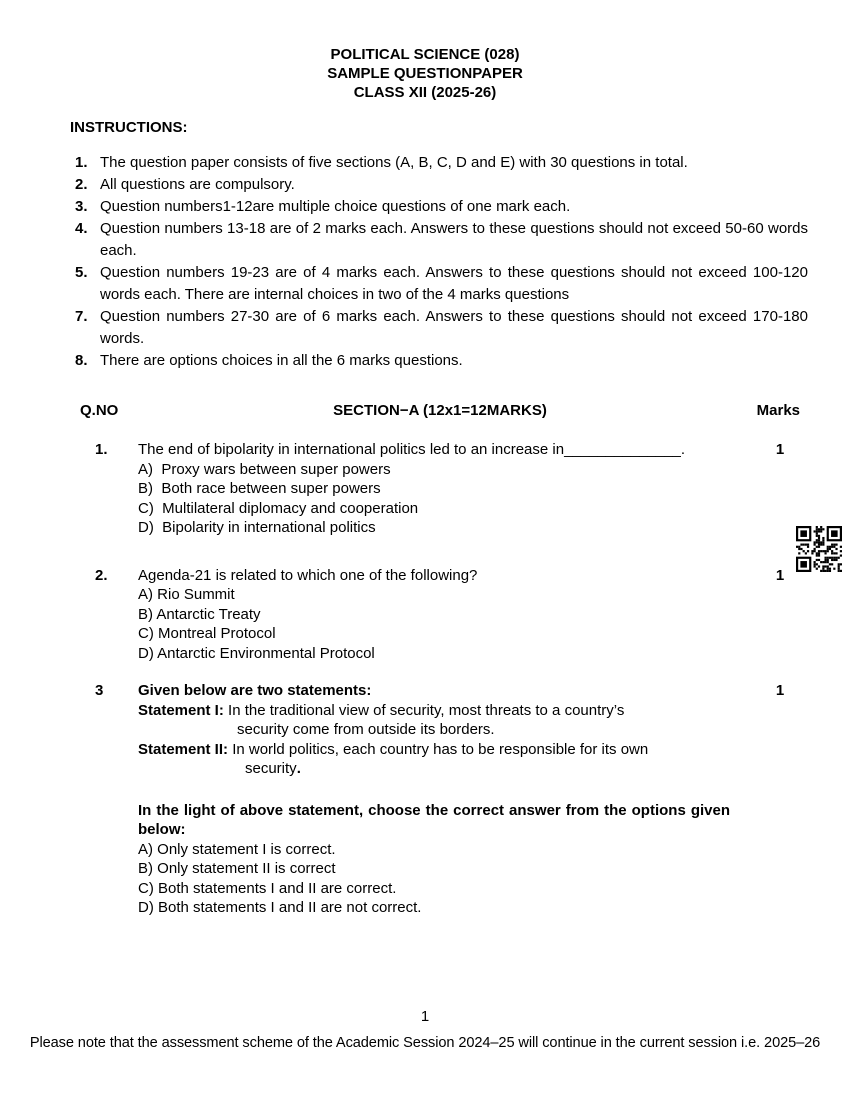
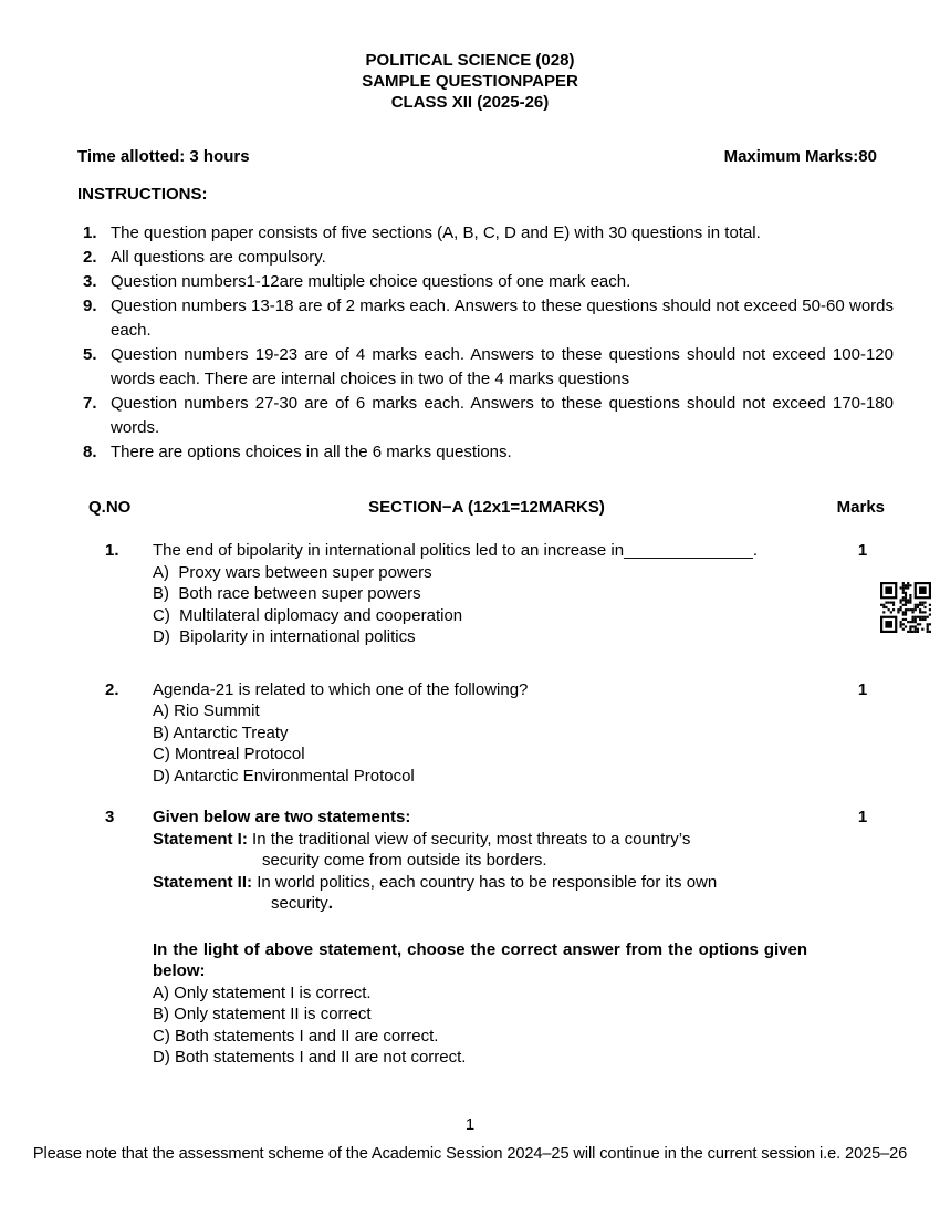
  POLITICAL SCIENCE (028)
  SAMPLE QUESTIONPAPER
  CLASS XII (2025-26)
+ Time allotted: 3 hours
+ Maximum Marks:80
  INSTRUCTIONS:
  1.
  The question paper consists of five sections (A, B, C, D and E) with 30 questions in total.
  2.
  All questions are compulsory.
  3.
  Question numbers1-12are multiple choice questions of one mark each.
- 4.
+ 9.
  Question numbers 13-18 are of 2 marks each. Answers to these questions should not exceed 50-60 words each.
  5.
  Question numbers 19-23 are of 4 marks each. Answers to these questions should not exceed 100-120 words each. There are internal choices in two of the 4 marks questions
  7.
  Question numbers 27-30 are of 6 marks each. Answers to these questions should not exceed 170-180 words.
  8.
  There are options choices in all the 6 marks questions.
  Q.NO
  SECTION−A (12x1=12MARKS)
  Marks
  1.
  The end of bipolarity in international politics led to an increase in______________.
  A) Proxy wars between super powers
  B) Both race between super powers
  C) Multilateral diplomacy and cooperation
  D) Bipolarity in international politics
  1
  2.
  Agenda-21 is related to which one of the following?
  A) Rio Summit
  B) Antarctic Treaty
  C) Montreal Protocol
  D) Antarctic Environmental Protocol
  1
  3
  Given below are two statements:
  Statement I: In the traditional view of security, most threats to a country’s
  security come from outside its borders.
  Statement II: In world politics, each country has to be responsible for its own
  security.
  In the light of above statement, choose the correct answer from the options given below:
  A) Only statement I is correct.
  B) Only statement II is correct
  C) Both statements I and II are correct.
  D) Both statements I and II are not correct.
  1
  1
  Please note that the assessment scheme of the Academic Session 2024–25 will continue in the current session i.e. 2025–26
